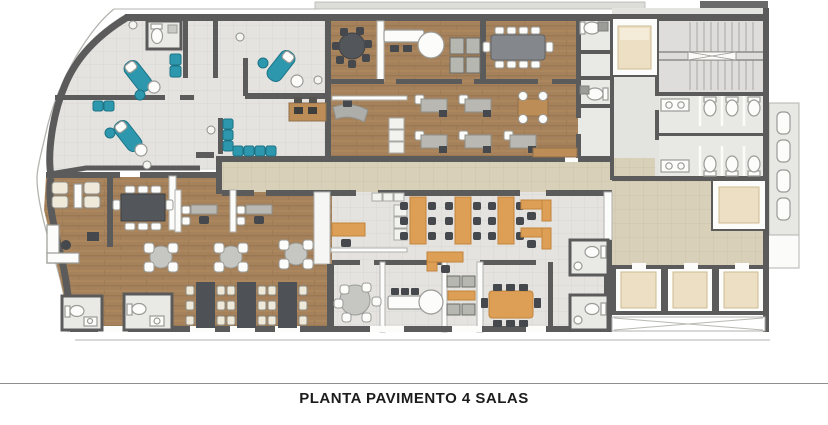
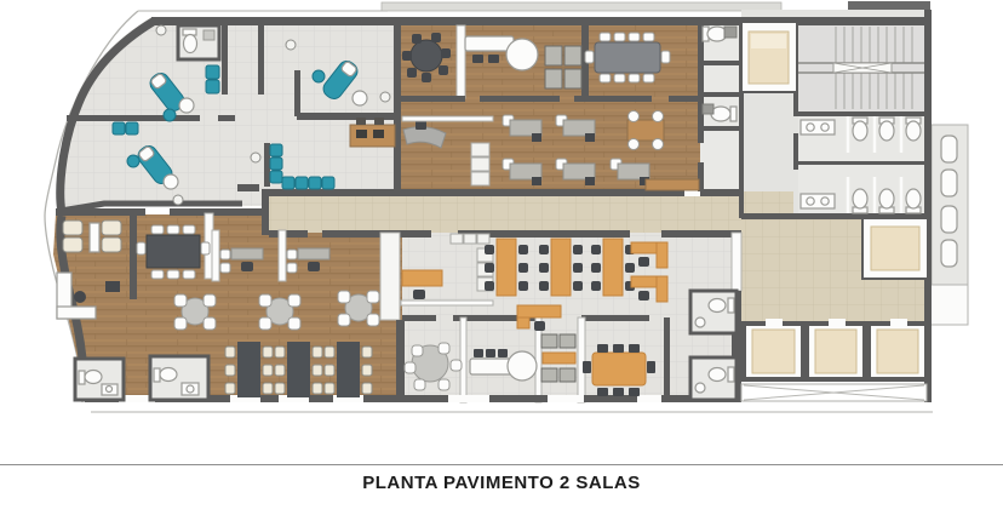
- PLANTA PAVIMENTO 4 SALAS
+ PLANTA PAVIMENTO 2 SALAS
